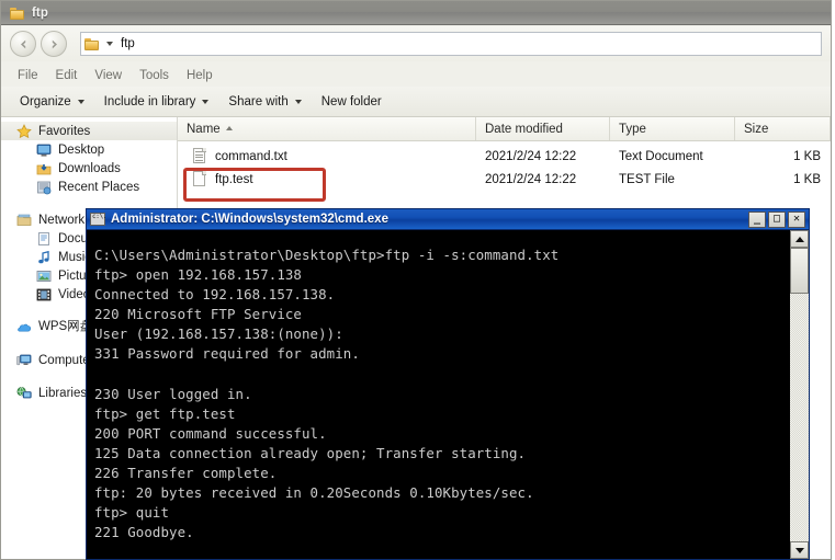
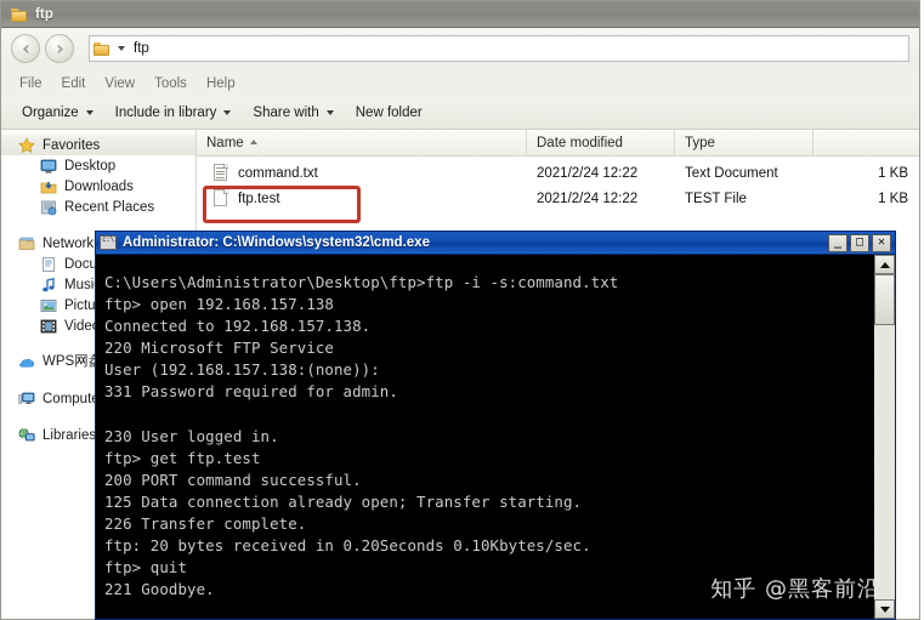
  ftp
  ftp
  File
  Edit
  View
  Tools
  Help
  Organize
  Include in library
  Share with
  New folder
  Favorites
  Desktop
  Downloads
  Recent Places
  Network
  Musi
  WPS网
  Comput
  Libraries
  Name
  Date modified
  Type
- Size
  command.txt
  2021/2/24 12:22
  Text Document
  1 KB
  ftp.test
  2021/2/24 12:22
  TEST File
  1 KB
  Administrator: C:\Windows\system32\cmd.exe
  _
  □
  ✕
  C:\Users\Administrator\Desktop\ftp>ftp -i -s:command.txt
  ftp> open 192.168.157.138
  Connected to 192.168.157.138.
  220 Microsoft FTP Service
  User (192.168.157.138:(none)):
  331 Password required for admin.
  230 User logged in.
  ftp> get ftp.test
  200 PORT command successful.
  125 Data connection already open; Transfer starting.
  226 Transfer complete.
  ftp: 20 bytes received in 0.20Seconds 0.10Kbytes/sec.
  ftp> quit
  221 Goodbye.
+ 知乎 @黑客前沿
